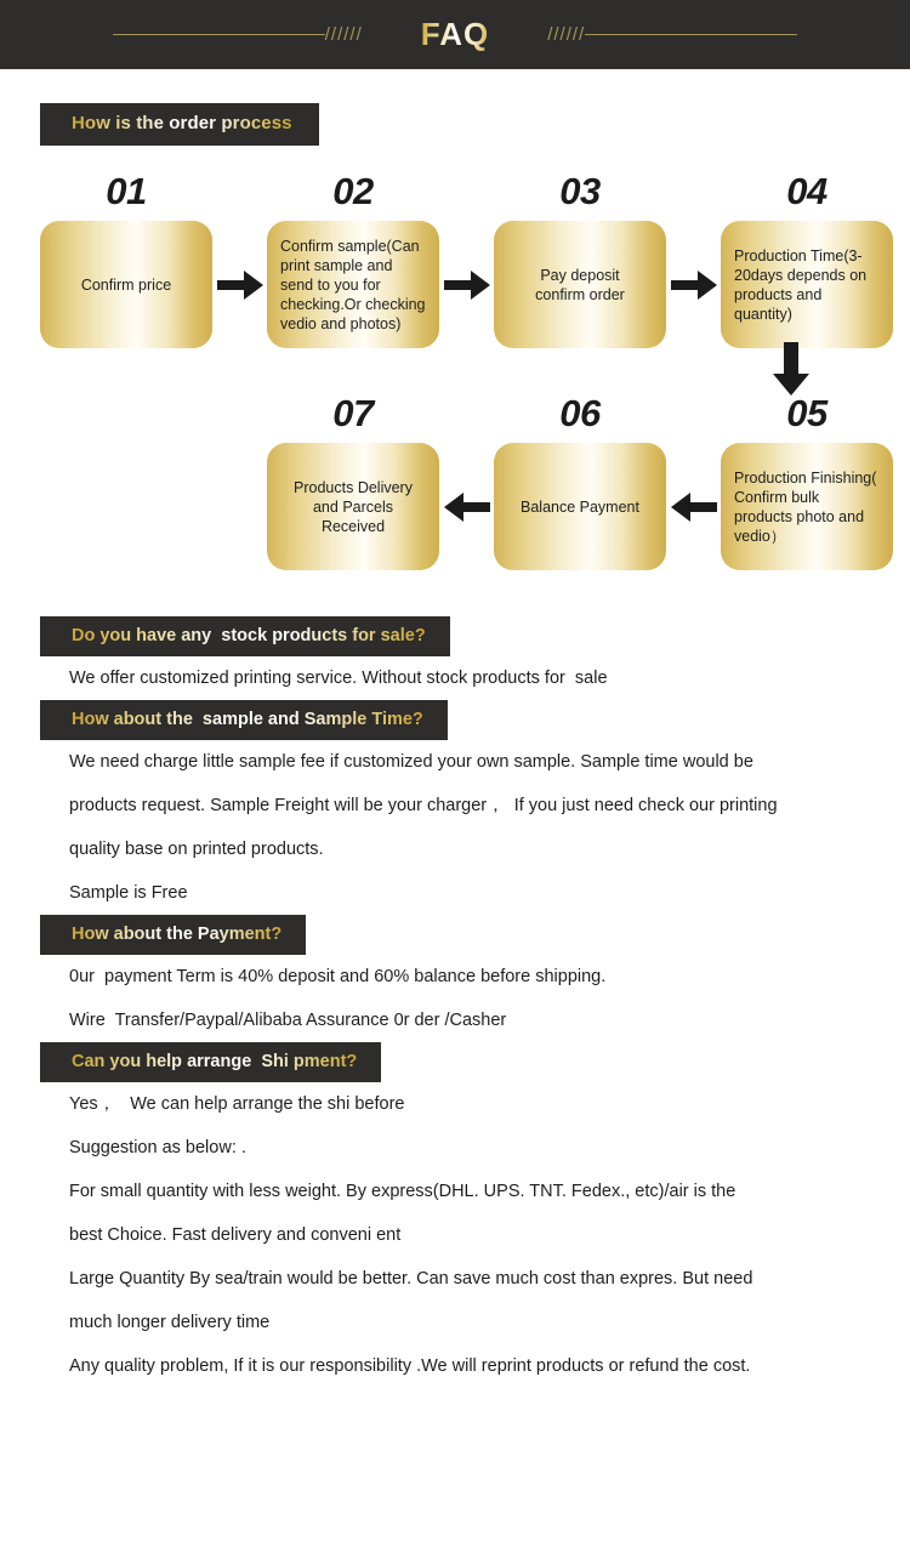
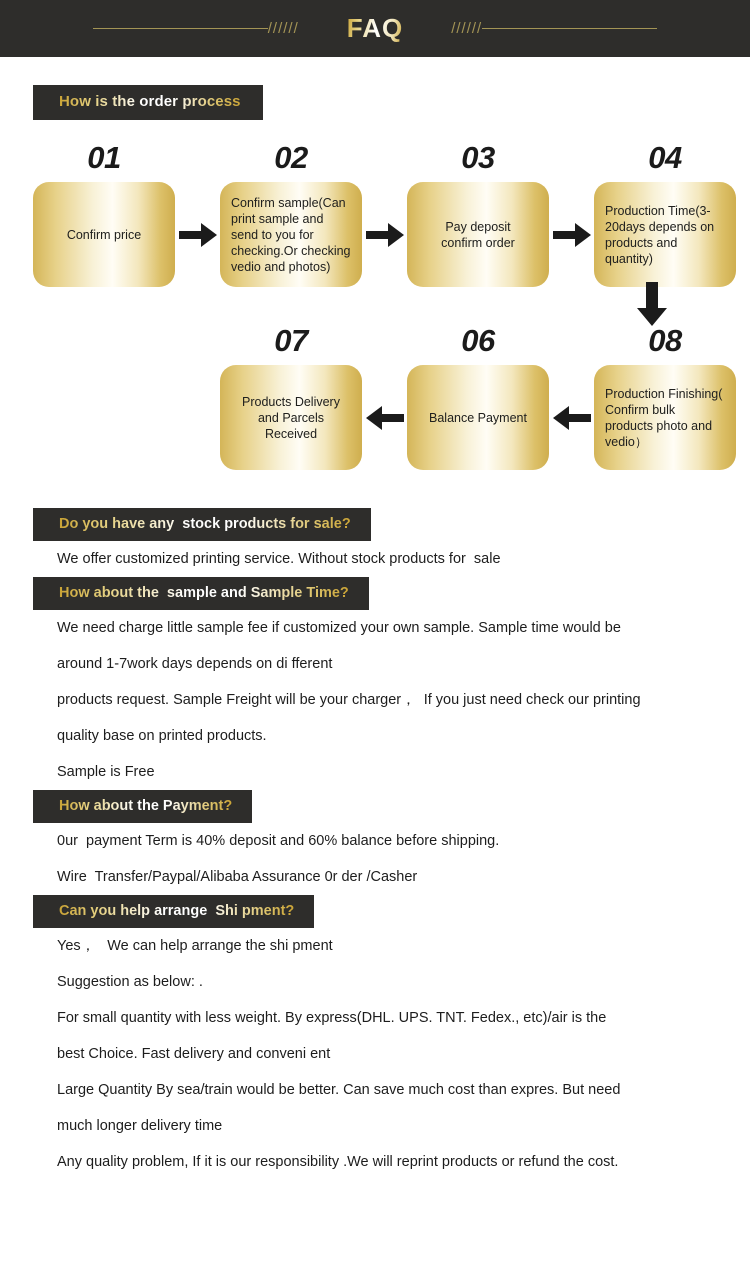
  //////
  FAQ
  //////
  How is the order process
  01
  Confirm price
  02
  Confirm sample(Can print sample and send to you for checking.Or checking vedio and photos)
  03
  Pay deposit
  confirm order
  04
  Production Time(3-20days depends on products and quantity)
  07
  Products Delivery and Parcels Received
  06
  Balance Payment
- 05
+ 08
  Production Finishing( Confirm bulk products photo and vedio）
  Do you have any stock products for sale?
  We offer customized printing service. Without stock products for sale
  How about the sample and Sample Time?
  We need charge little sample fee if customized your own sample. Sample time would be
+ around 1-7work days depends on di fferent
  products request. Sample Freight will be your charger， If you just need check our printing
  quality base on printed products.
  Sample is Free
  How about the Payment?
  0ur payment Term is 40% deposit and 60% balance before shipping.
  Wire Transfer/Paypal/Alibaba Assurance 0r der /Casher
  Can you help arrange Shi pment?
- Yes， We can help arrange the shi before
+ Yes， We can help arrange the shi pment
  Suggestion as below: .
  For small quantity with less weight. By express(DHL. UPS. TNT. Fedex., etc)/air is the
  best Choice. Fast delivery and conveni ent
  Large Quantity By sea/train would be better. Can save much cost than expres. But need
  much longer delivery time
  Any quality problem, If it is our responsibility .We will reprint products or refund the cost.
